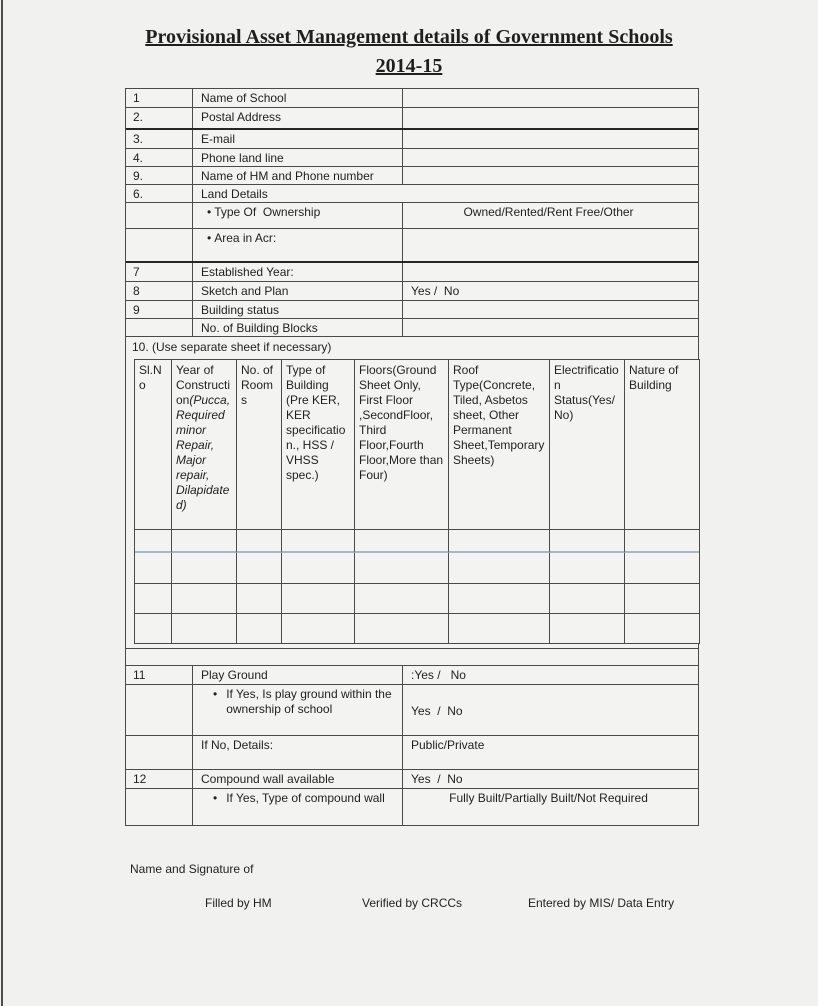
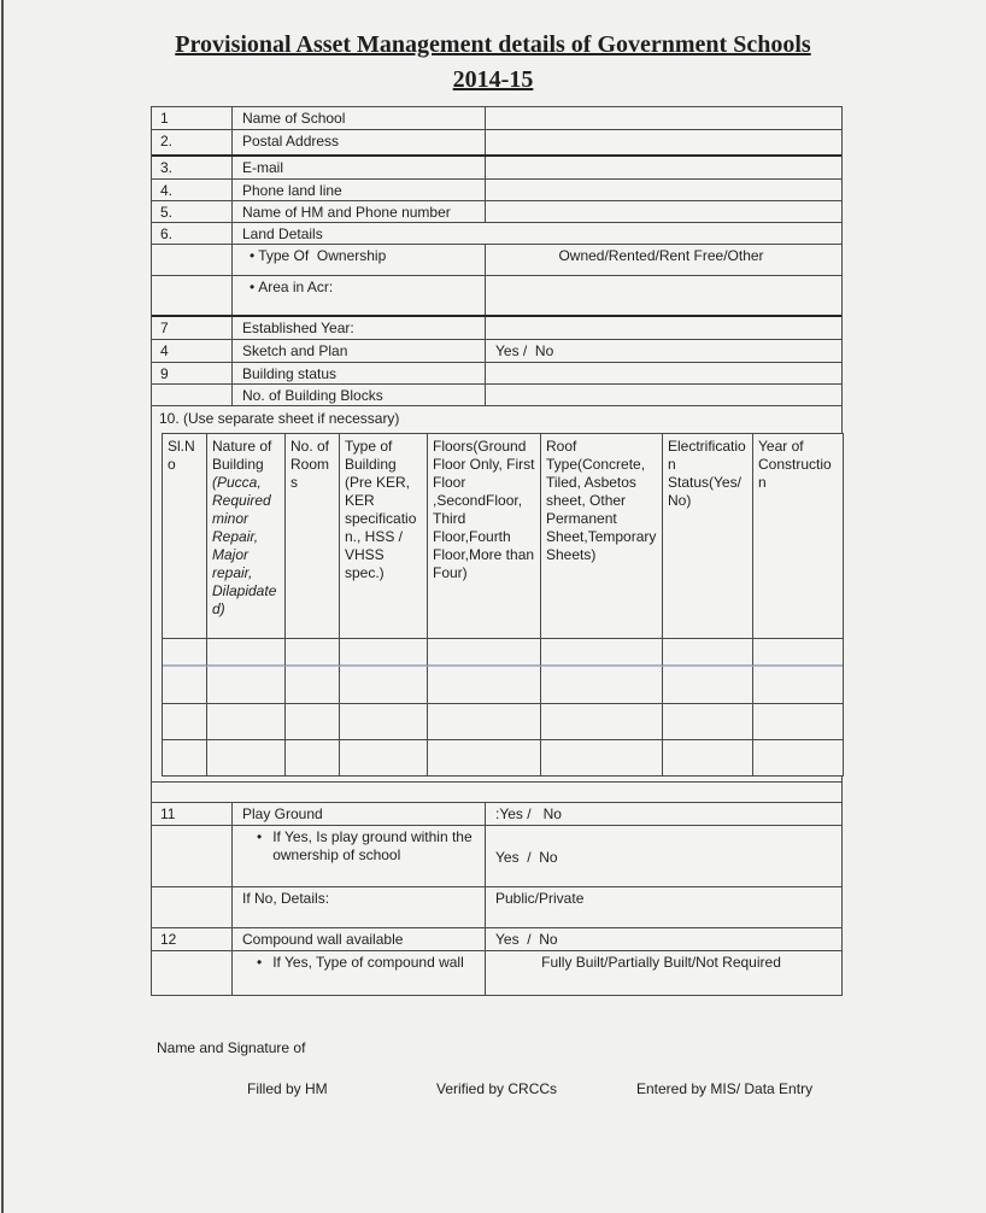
  Provisional Asset Management details of Government Schools
  2014-15
  1
  Name of School
  2.
  Postal Address
  3.
  E-mail
  4.
  Phone land line
- 9.
+ 5.
  Name of HM and Phone number
  6.
  Land Details
  •
  Type Of Ownership
  Owned/Rented/Rent Free/Other
  •
  Area in Acr:
  7
  Established Year:
- 8
+ 4
  Sketch and Plan
  Yes / No
  9
  Building status
  No. of Building Blocks
  10. (Use separate sheet if necessary)
  Sl.No
- Year of Construction(Pucca, Required minor Repair, Major repair, Dilapidated)
+ Nature of Building (Pucca, Required minor Repair, Major repair, Dilapidated)
  No. of Rooms
  Type of Building (Pre KER, KER specification., HSS / VHSS spec.)
- Floors(Ground Sheet Only, First Floor ,SecondFloor, Third Floor,Fourth Floor,More than Four)
+ Floors(Ground Floor Only, First Floor ,SecondFloor, Third Floor,Fourth Floor,More than Four)
  Roof Type(Concrete, Tiled, Asbetos sheet, Other Permanent Sheet,Temporary Sheets)
  Electrification Status(Yes/No)
- Nature of Building
+ Year of Construction
  11
  Play Ground
  :Yes / No
  •
  If Yes, Is play ground within the ownership of school
  Yes / No
  If No, Details:
  Public/Private
  12
  Compound wall available
  Yes / No
  •
  If Yes, Type of compound wall
  Fully Built/Partially Built/Not Required
  Name and Signature of
  Filled by HM
  Verified by CRCCs
  Entered by MIS/ Data Entry
